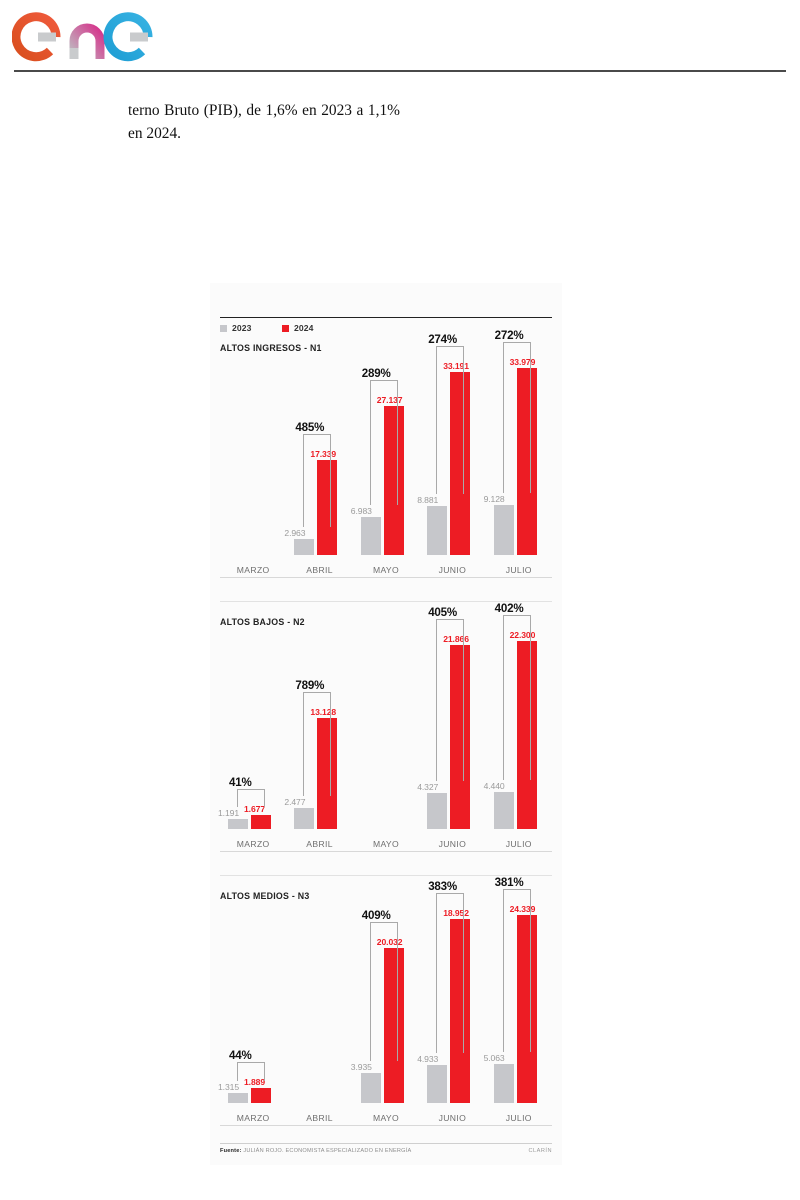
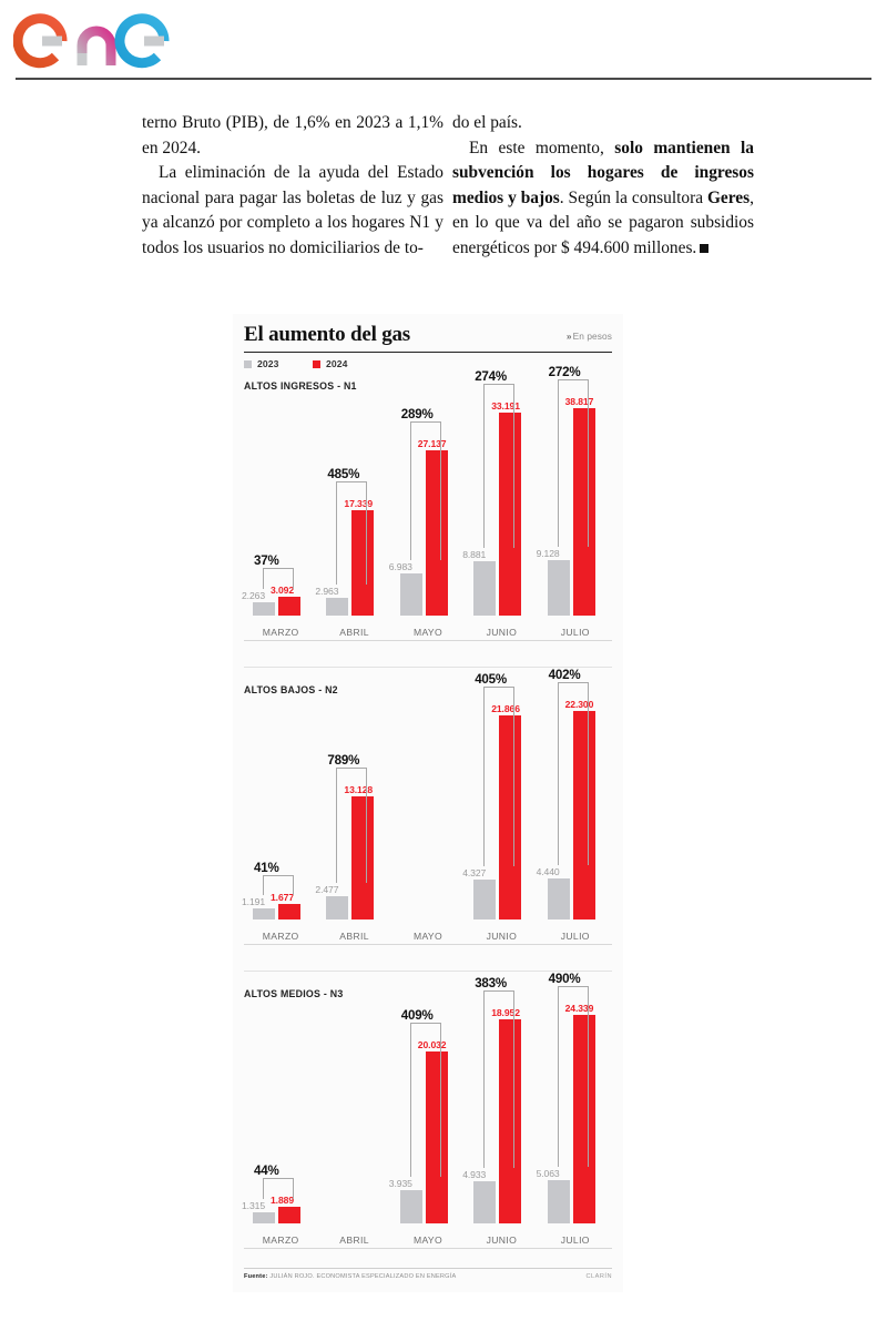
  terno Bruto (PIB), de 1,6% en 2023 a 1,1% en 2024.
+ La eliminación de la ayuda del Estado nacional para pagar las boletas de luz y gas ya alcanzó por completo a los hogares N1 y todos los usuarios no domiciliarios de to-
+ do el país.
+ En este momento, solo mantienen la subvención los hogares de ingresos medios y bajos. Según la consultora Geres, en lo que va del año se pagaron subsidios energéticos por $ 494.600 millones.
+ El aumento del gas
+ »En pesos
  2023
  2024
  ALTOS INGRESOS - N1
+ 2.263
+ 3.092
+ 37%
  MARZO
  2.963
  17.339
  485%
  ABRIL
  6.983
  27.137
  289%
  MAYO
  8.881
  33.191
  274%
  JUNIO
  9.128
- 33.979
+ 38.817
  272%
  JULIO
  ALTOS BAJOS - N2
  1.191
  1.677
  41%
  MARZO
  2.477
  13.128
  789%
  ABRIL
  MAYO
  4.327
  21.866
  405%
  JUNIO
  4.440
  22.300
  402%
  JULIO
  ALTOS MEDIOS - N3
  1.315
  1.889
  44%
  MARZO
  ABRIL
  3.935
  20.032
  409%
  MAYO
  4.933
  18.952
  383%
  JUNIO
  5.063
  24.339
- 381%
+ 490%
  JULIO
